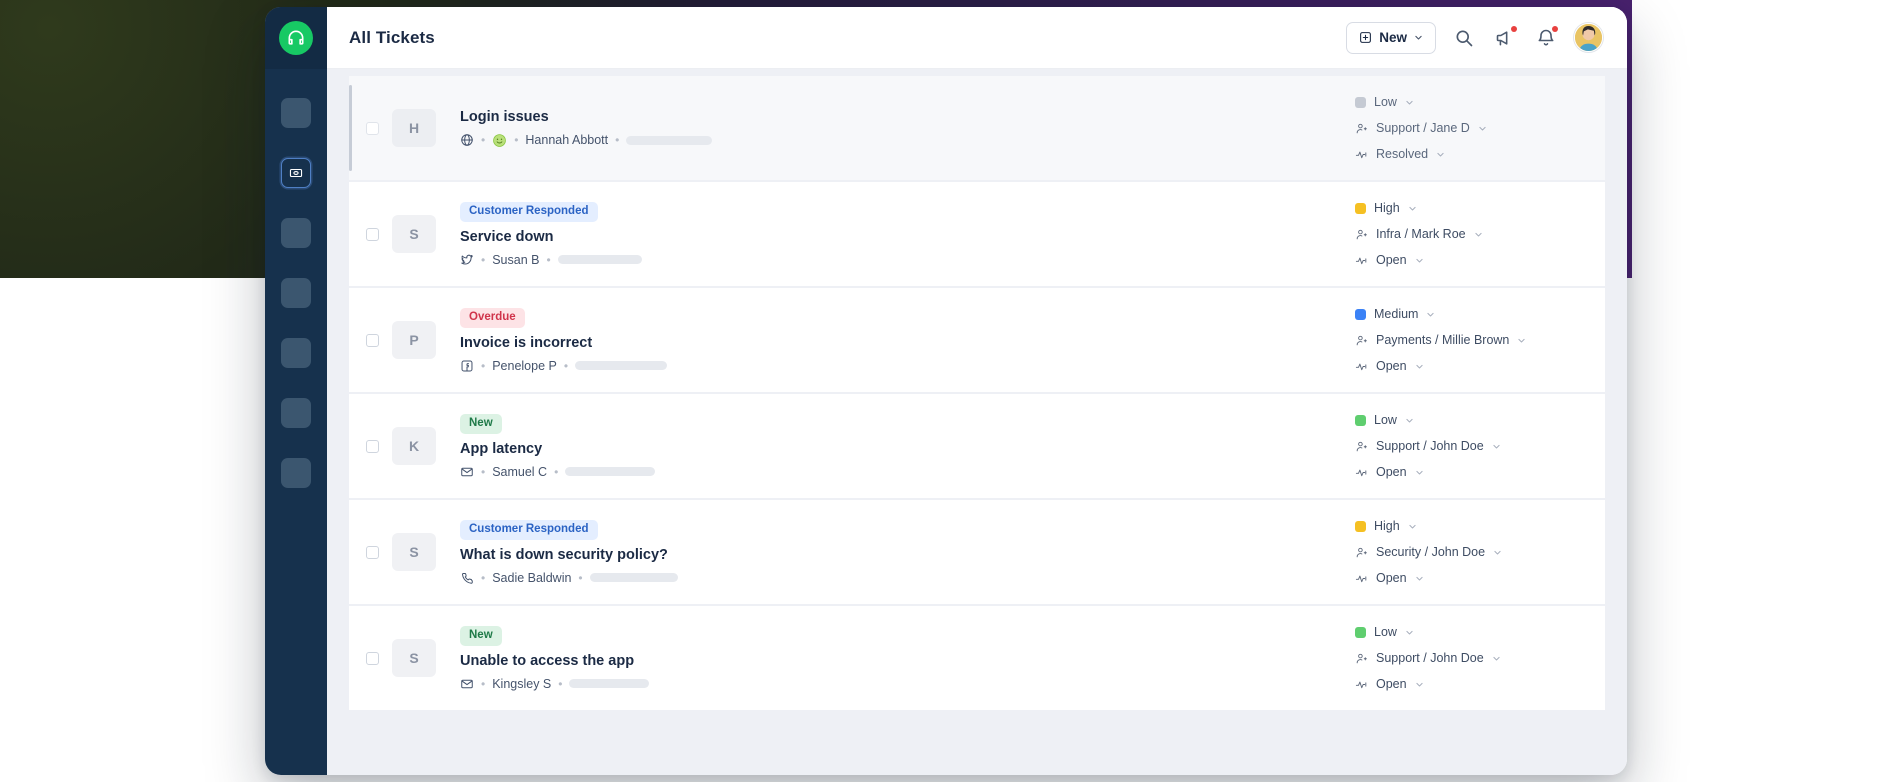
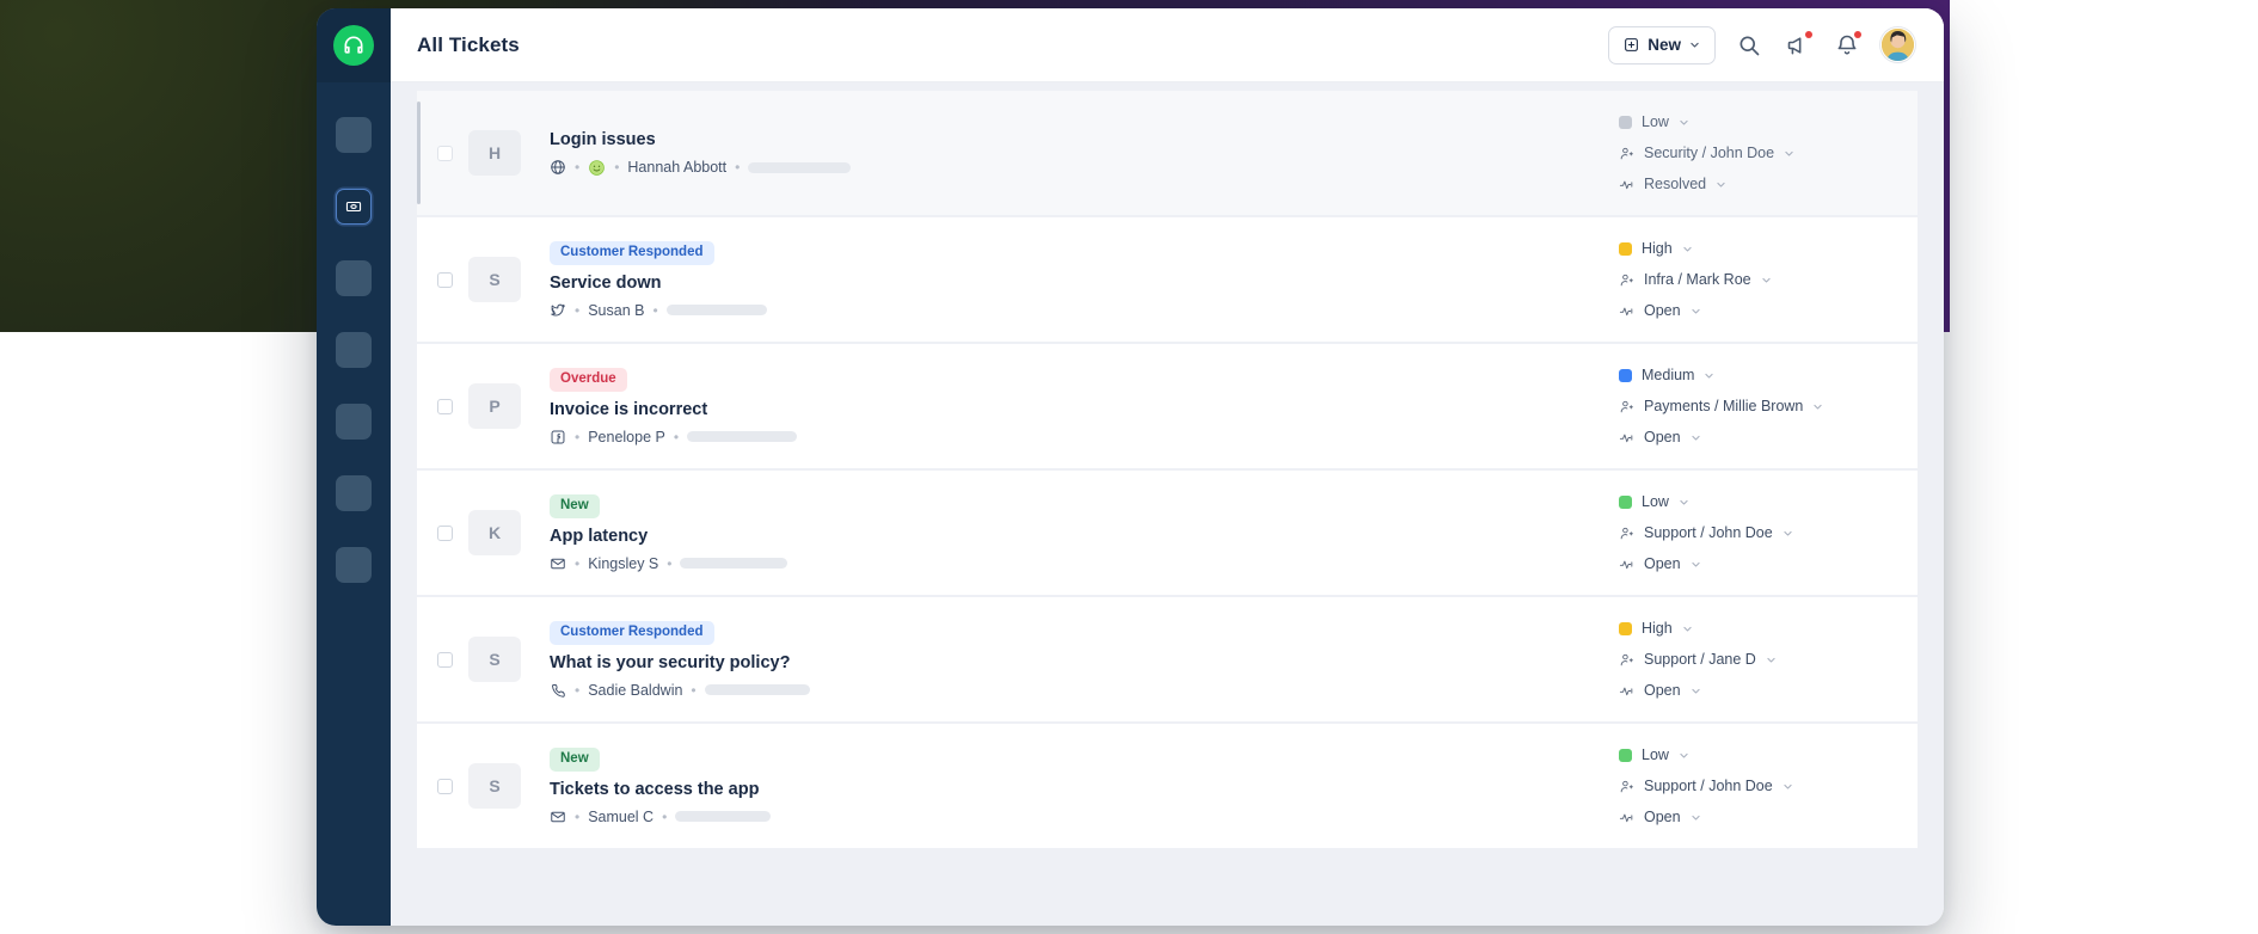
  All Tickets
  New
  H
  Login issues
  •
  •
  Hannah Abbott
  •
  Low
- Support / Jane D
+ Security / John Doe
  Resolved
  S
  Customer Responded
  Service down
  •
  Susan B
  •
  High
  Infra / Mark Roe
  Open
  P
  Overdue
  Invoice is incorrect
  •
  Penelope P
  •
  Medium
  Payments / Millie Brown
  Open
  K
  New
  App latency
  •
- Samuel C
+ Kingsley S
  •
  Low
  Support / John Doe
  Open
  S
  Customer Responded
- What is down security policy?
+ What is your security policy?
  •
  Sadie Baldwin
  •
  High
- Security / John Doe
+ Support / Jane D
  Open
  S
  New
- Unable to access the app
+ Tickets to access the app
  •
- Kingsley S
+ Samuel C
  •
  Low
  Support / John Doe
  Open
